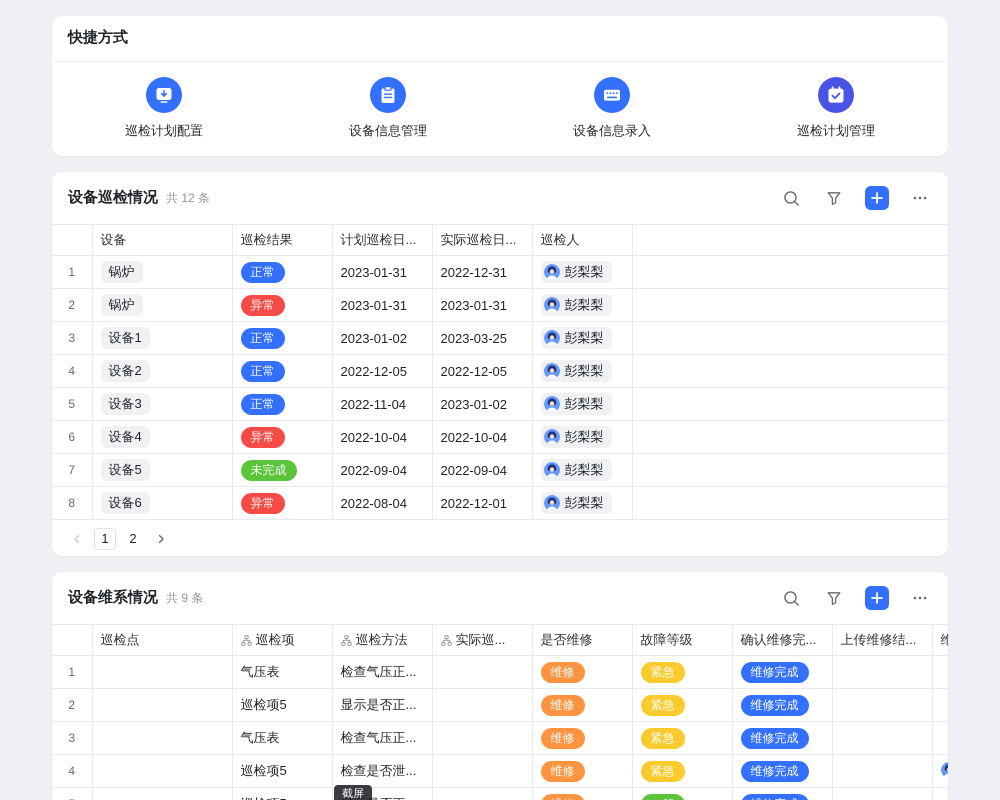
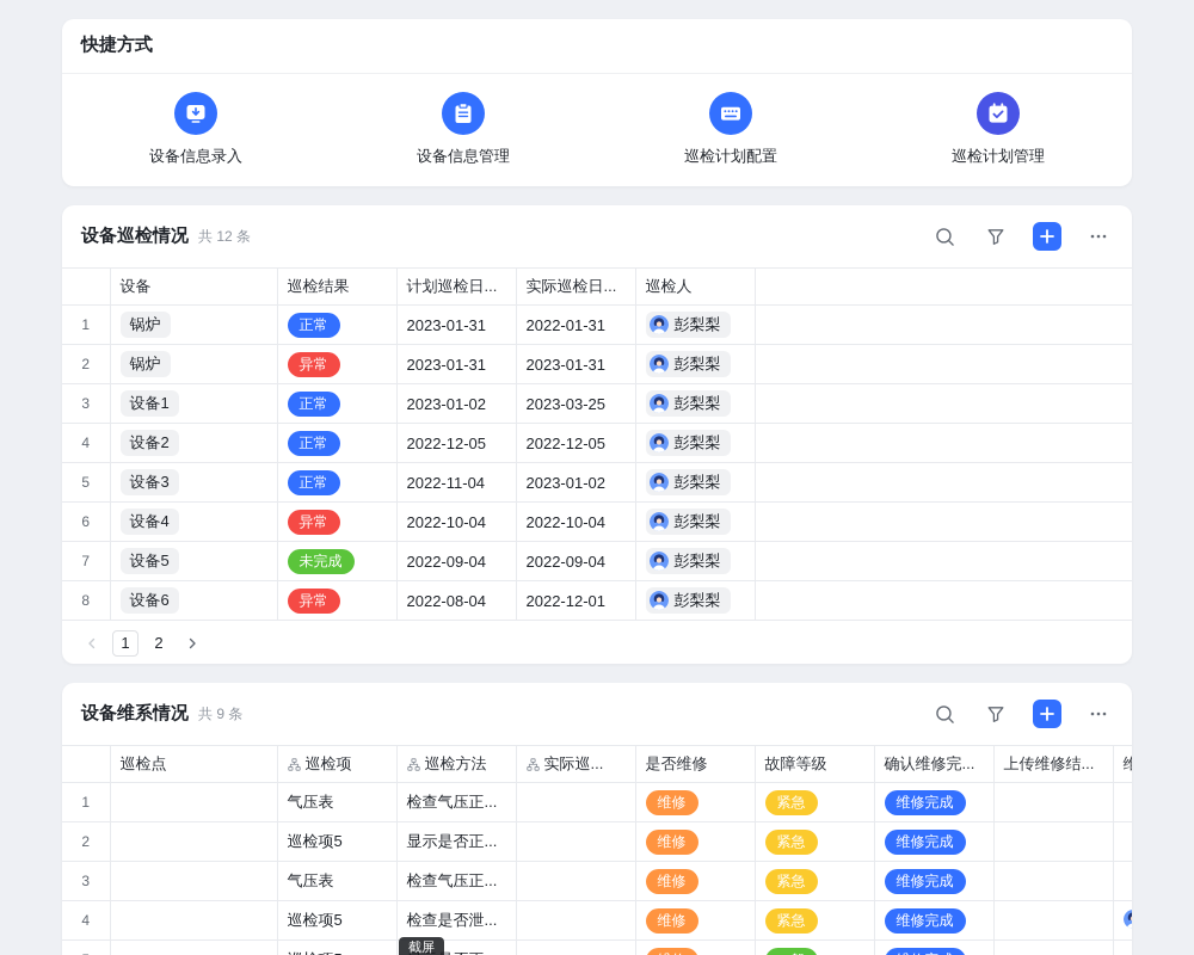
  快捷方式
- 巡检计划配置
+ 设备信息录入
  设备信息管理
- 设备信息录入
+ 巡检计划配置
  巡检计划管理
  设备巡检情况
  共 12 条
  	设备	巡检结果	计划巡检日...	实际巡检日...	巡检人
- 1	锅炉	正常	2023-01-31	2022-12-31	彭梨梨
+ 1	锅炉	正常	2023-01-31	2022-01-31	彭梨梨
  2	锅炉	异常	2023-01-31	2023-01-31	彭梨梨
  3	设备1	正常	2023-01-02	2023-03-25	彭梨梨
  4	设备2	正常	2022-12-05	2022-12-05	彭梨梨
  5	设备3	正常	2022-11-04	2023-01-02	彭梨梨
  6	设备4	异常	2022-10-04	2022-10-04	彭梨梨
  7	设备5	未完成	2022-09-04	2022-09-04	彭梨梨
  8	设备6	异常	2022-08-04	2022-12-01	彭梨梨
  1
  2
  设备维系情况
  共 9 条
  	巡检点	巡检项	巡检方法	实际巡...	是否维修	故障等级	确认维修完...	上传维修结...	维
  1		气压表	检查气压正...		维修	紧急	维修完成
  2		巡检项5	显示是否正...		维修	紧急	维修完成
  3		气压表	检查气压正...		维修	紧急	维修完成
  4		巡检项5	检查是否泄...		维修	紧急	维修完成
  截屏
